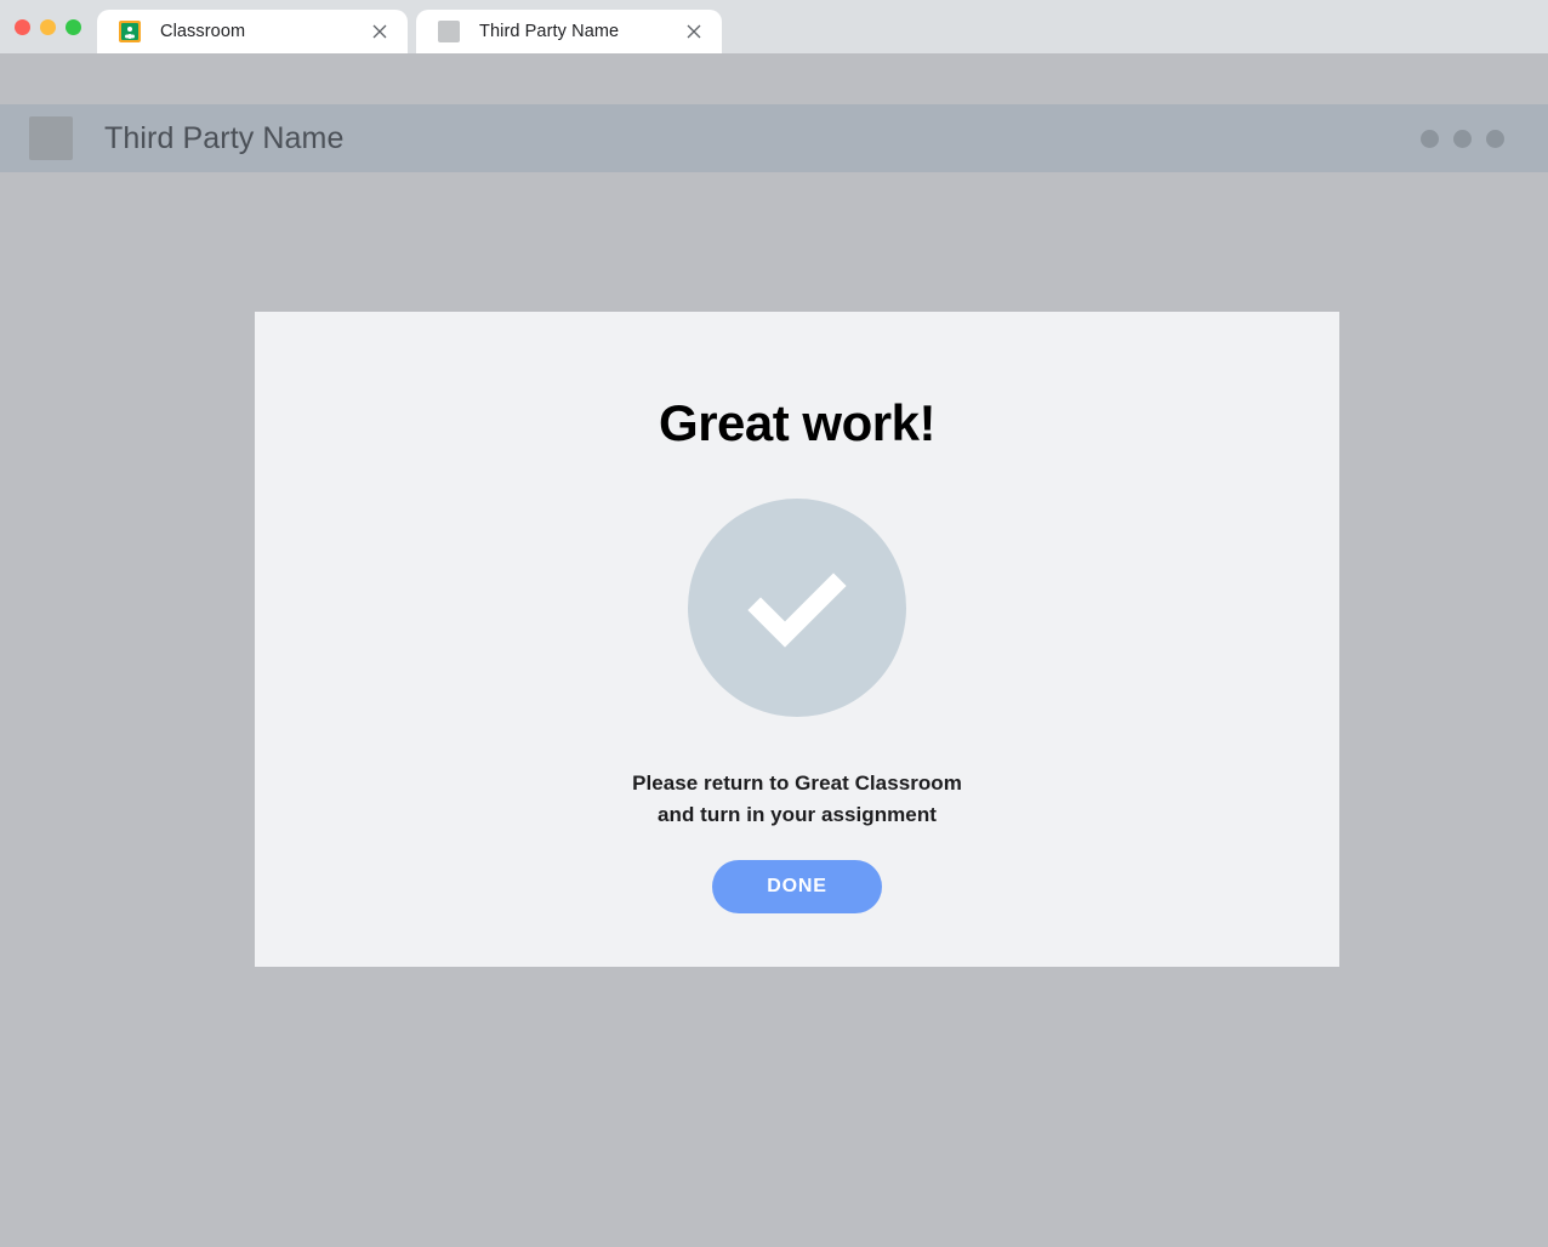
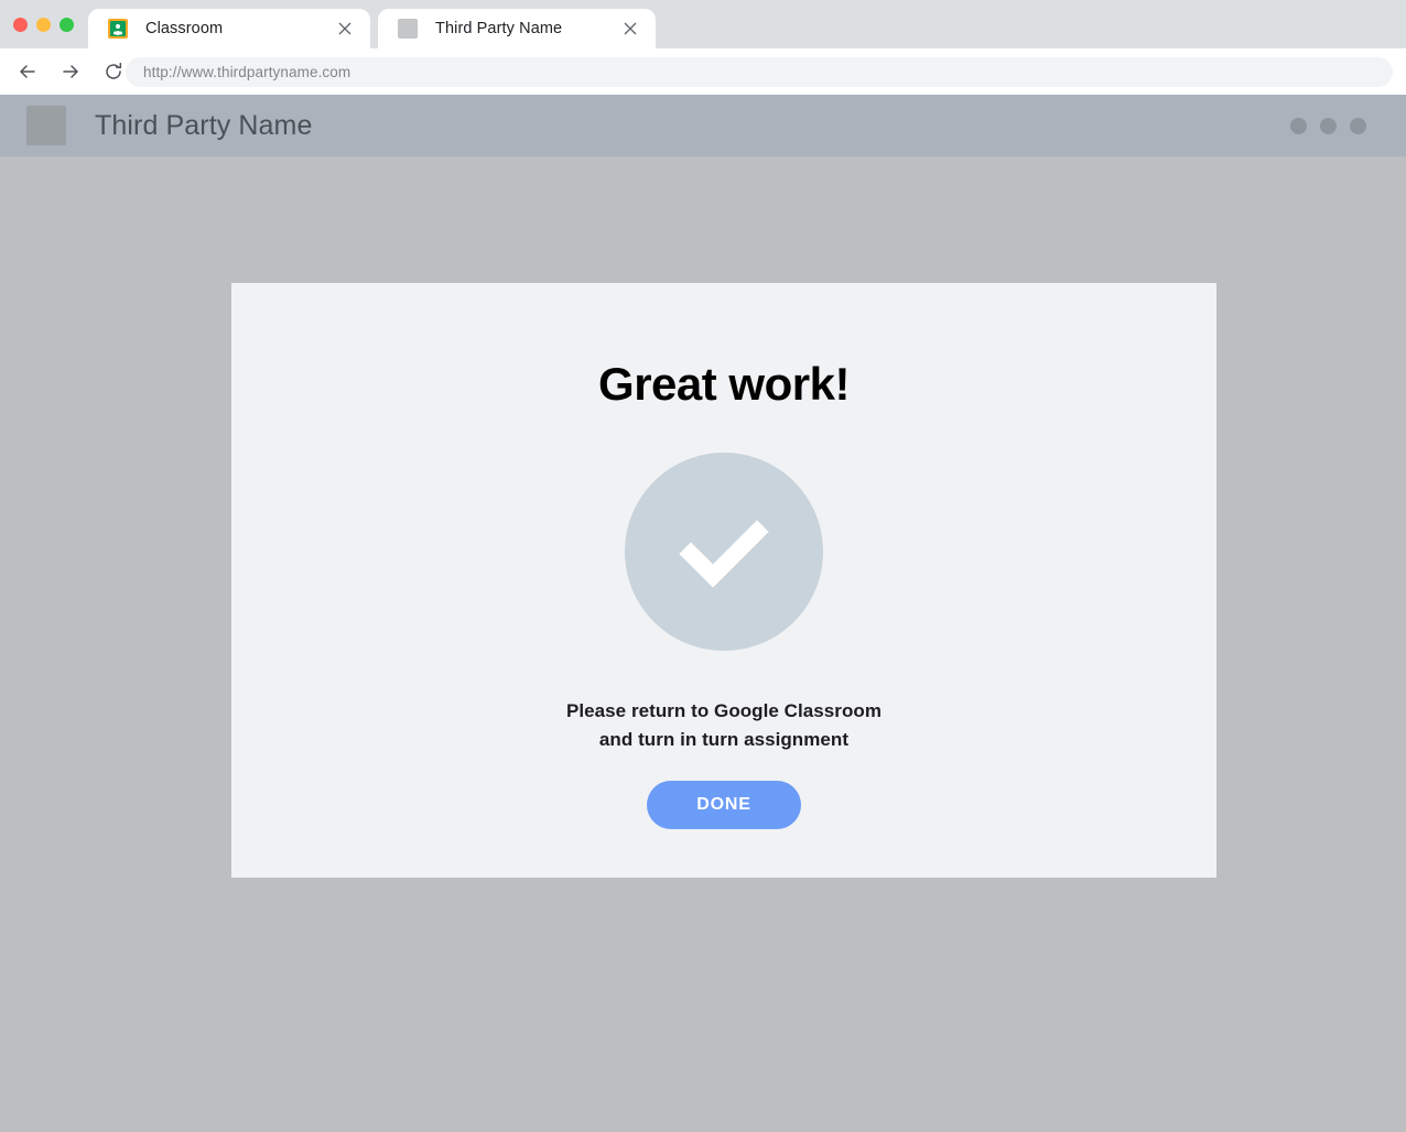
  Classroom
  Third Party Name
+ http://www.thirdpartyname.com
  Third Party Name
  Great work!
- Please return to Great Classroom
+ Please return to Google Classroom
- and turn in your assignment
+ and turn in turn assignment
  DONE
